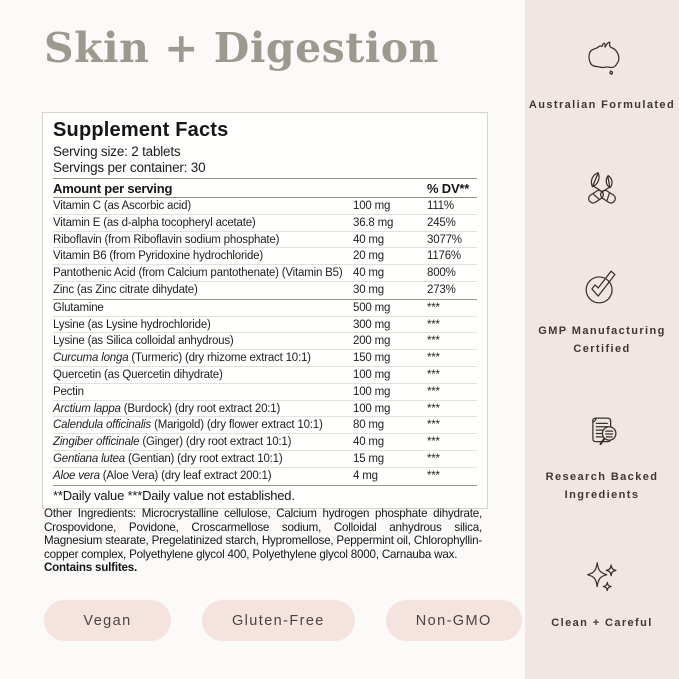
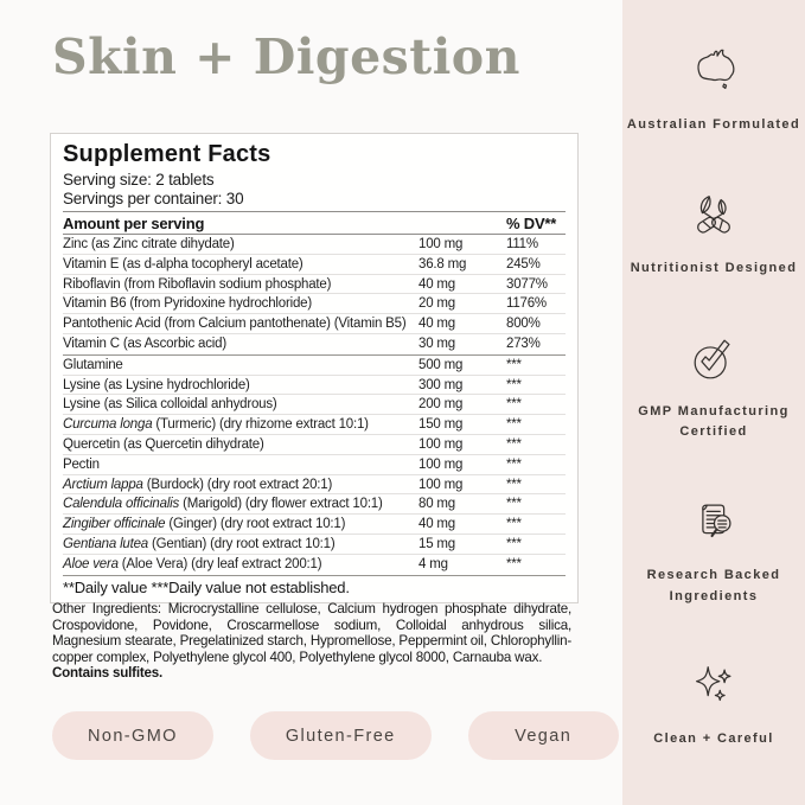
  Skin + Digestion
  Supplement Facts
  Serving size: 2 tablets
  Servings per container: 30
  Amount per serving
  % DV**
- Vitamin C (as Ascorbic acid)
+ Zinc (as Zinc citrate dihydate)
  100 mg
  111%
  Vitamin E (as d-alpha tocopheryl acetate)
  36.8 mg
  245%
  Riboflavin (from Riboflavin sodium phosphate)
  40 mg
  3077%
  Vitamin B6 (from Pyridoxine hydrochloride)
  20 mg
  1176%
  Pantothenic Acid (from Calcium pantothenate) (Vitamin B5)
  40 mg
  800%
- Zinc (as Zinc citrate dihydate)
+ Vitamin C (as Ascorbic acid)
  30 mg
  273%
  Glutamine
  500 mg
  ***
  Lysine (as Lysine hydrochloride)
  300 mg
  ***
  Lysine (as Silica colloidal anhydrous)
  200 mg
  ***
  Curcuma longa (Turmeric) (dry rhizome extract 10:1)
  150 mg
  ***
  Quercetin (as Quercetin dihydrate)
  100 mg
  ***
  Pectin
  100 mg
  ***
  Arctium lappa (Burdock) (dry root extract 20:1)
  100 mg
  ***
  Calendula officinalis (Marigold) (dry flower extract 10:1)
  80 mg
  ***
  Zingiber officinale (Ginger) (dry root extract 10:1)
  40 mg
  ***
  Gentiana lutea (Gentian) (dry root extract 10:1)
  15 mg
  ***
  Aloe vera (Aloe Vera) (dry leaf extract 200:1)
  4 mg
  ***
  **Daily value ***Daily value not established.
  Other Ingredients: Microcrystalline cellulose, Calcium hydrogen phosphate dihydrate, Crospovidone, Povidone, Croscarmellose sodium, Colloidal anhydrous silica, Magnesium stearate, Pregelatinized starch, Hypromellose, Peppermint oil, Chlorophyllin- copper complex, Polyethylene glycol 400, Polyethylene glycol 8000, Carnauba wax.
  Contains sulfites.
- Vegan
+ Non-GMO
  Gluten-Free
- Non-GMO
+ Vegan
  Australian Formulated
+ Nutritionist Designed
  GMP Manufacturing Certified
  Research Backed Ingredients
  Clean + Careful
